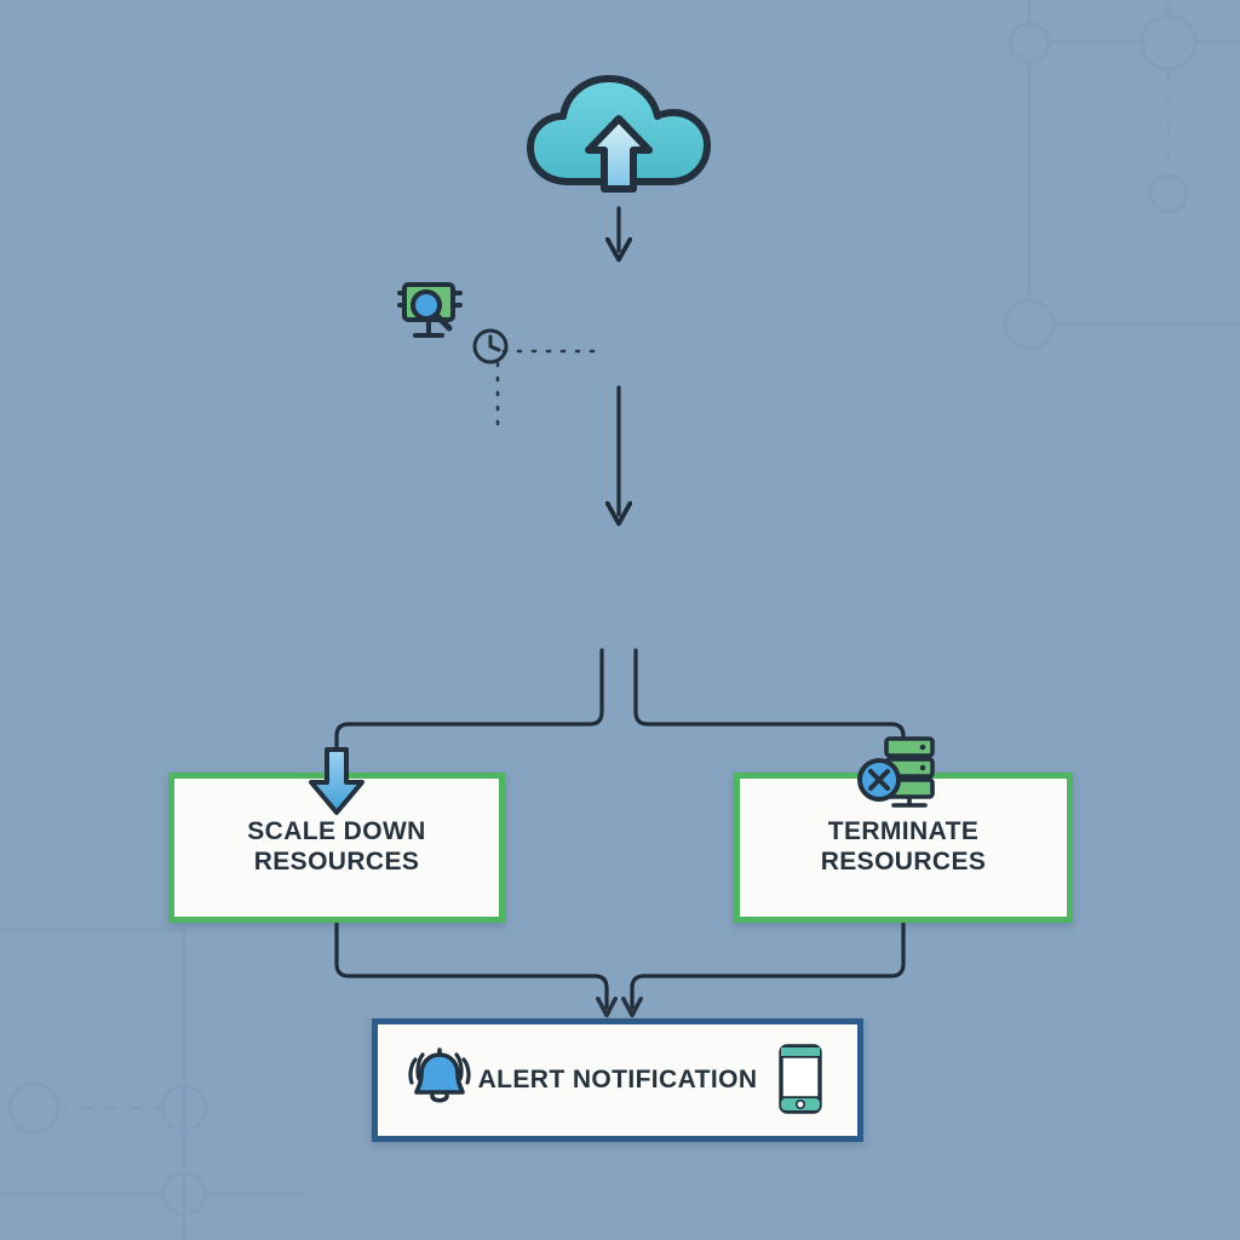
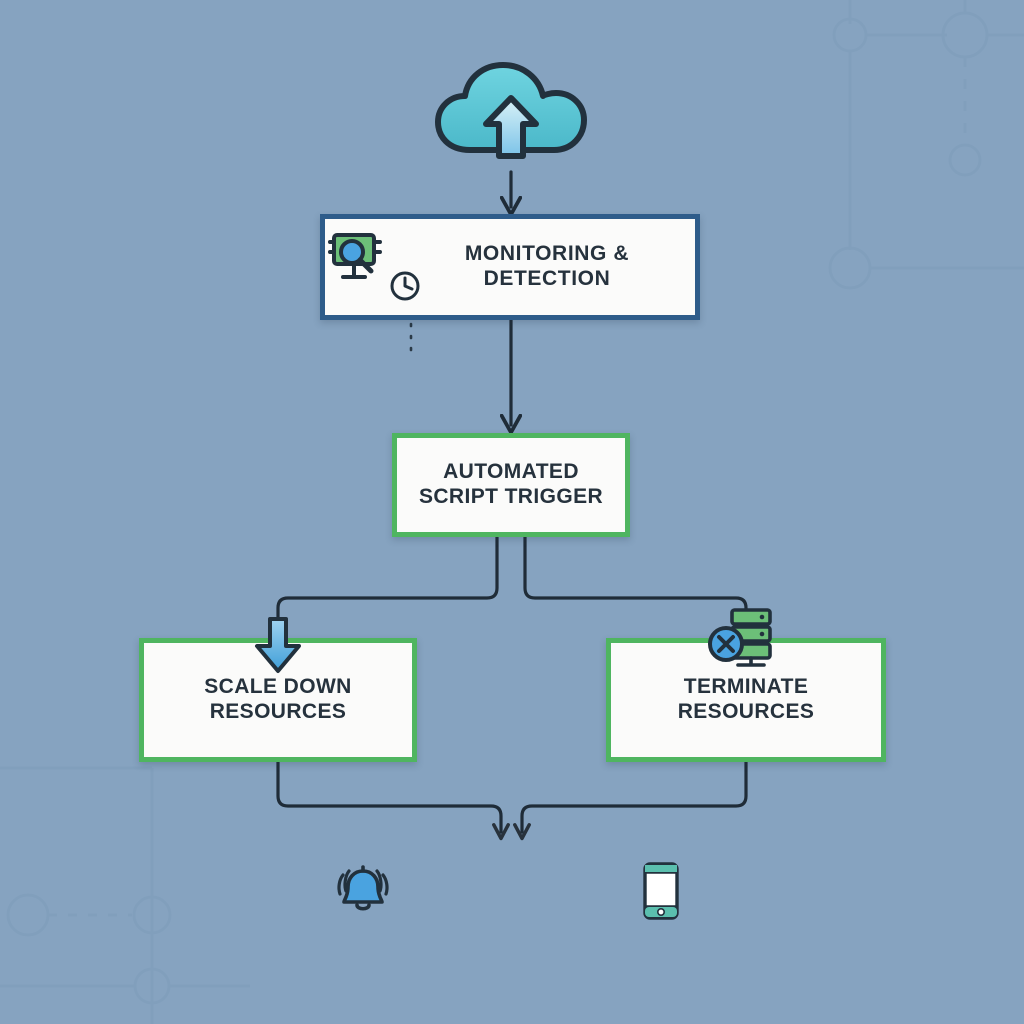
+ MONITORING & DETECTION
+ AUTOMATED
+ SCRIPT TRIGGER
  SCALE DOWN
  RESOURCES
  TERMINATE
  RESOURCES
- ALERT NOTIFICATION
